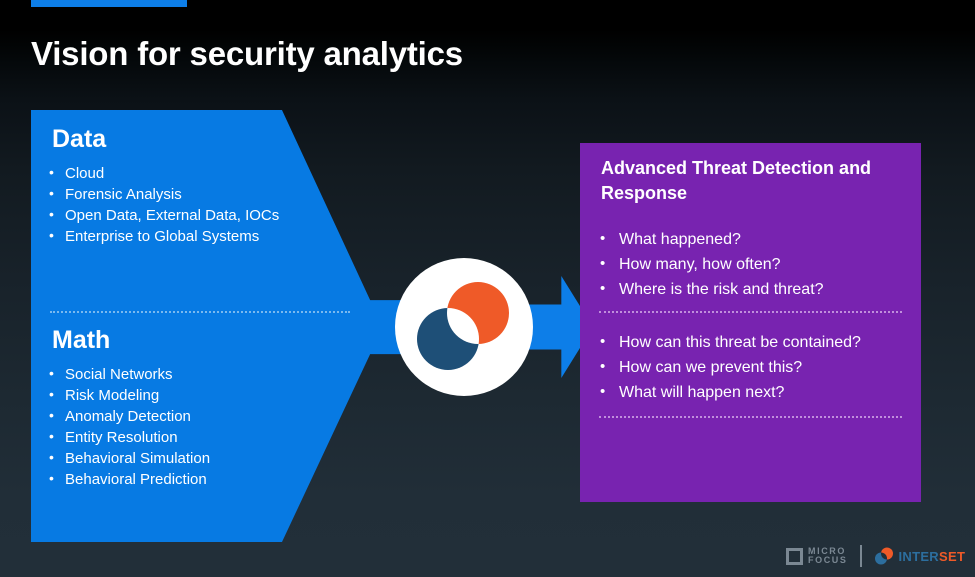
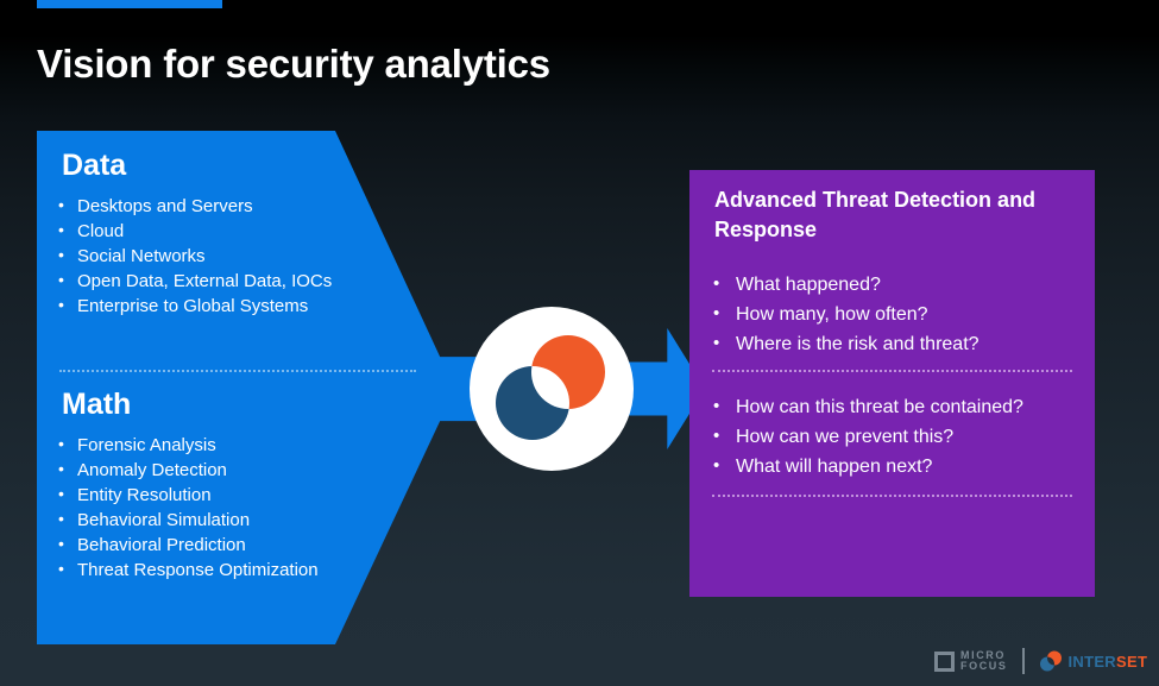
  Vision for security analytics
  Data
+ Desktops and Servers
  Cloud
- Forensic Analysis
+ Social Networks
  Open Data, External Data, IOCs
  Enterprise to Global Systems
  Math
- Social Networks
+ Forensic Analysis
- Risk Modeling
  Anomaly Detection
  Entity Resolution
  Behavioral Simulation
  Behavioral Prediction
+ Threat Response Optimization
  Advanced Threat Detection and Response
  What happened?
  How many, how often?
  Where is the risk and threat?
  How can this threat be contained?
  How can we prevent this?
  What will happen next?
  MICRO
  FOCUS
  INTERSET
